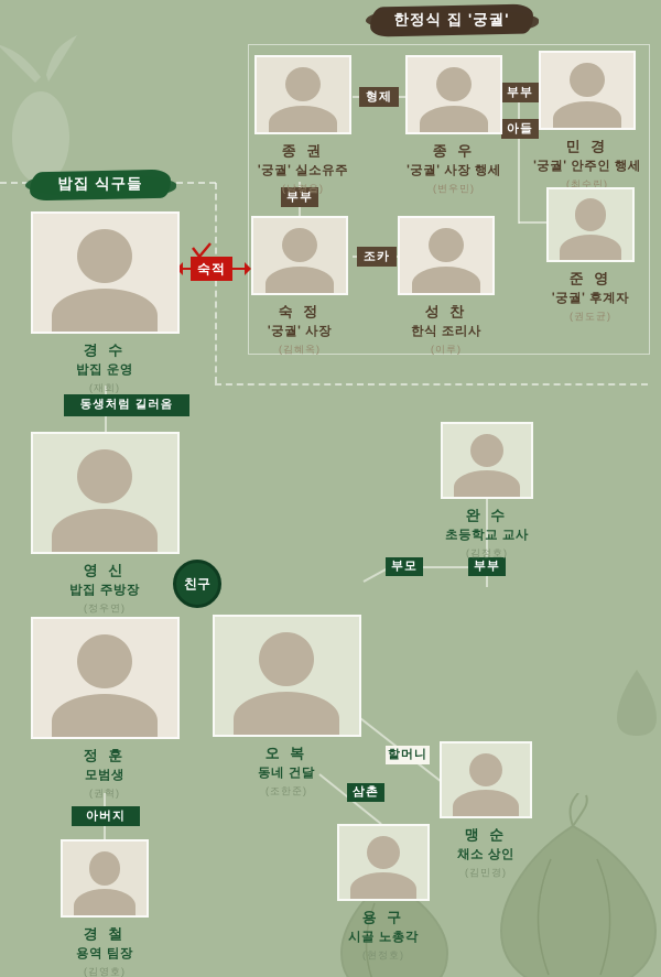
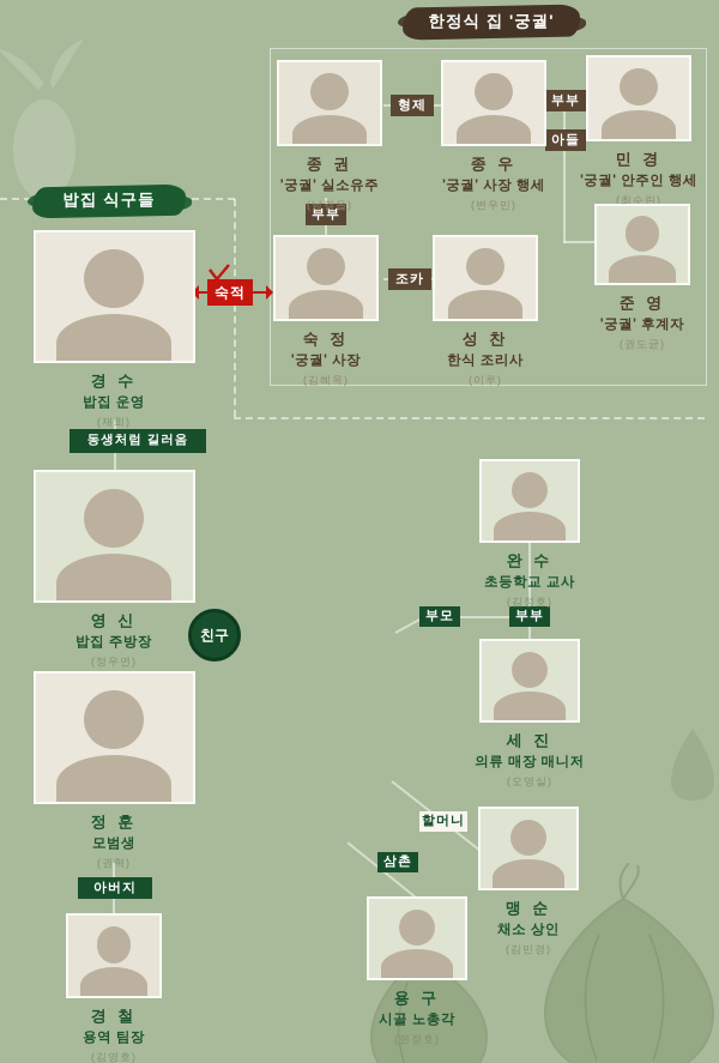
  한정식 집 '궁궐'
  밥집 식구들
  형제
  부부
  아들
  부부
  조카
  숙적
  동생처럼 길러옴
  친구
  부모
  부부
  할머니
  삼촌
  아버지
  종 권
  '궁궐' 실소유주
  (남경읍)
  종 우
  '궁궐' 사장 행세
  (변우민)
  민 경
  '궁궐' 안주인 행세
  (최수린)
  숙 정
  '궁궐' 사장
  (김혜옥)
  성 찬
  한식 조리사
  (이루)
  준 영
  '궁궐' 후계자
  (권도균)
  경 수
  밥집 운영
  (재희)
  영 신
  밥집 주방장
  (정우연)
  정 훈
  모범생
  (권혁)
- 오 복
- 동네 건달
- (조한준)
  완 수
  초등학교 교사
  (김정호)
+ 세 진
+ 의류 매장 매니저
+ (오영실)
  맹 순
  채소 상인
  (김민경)
  용 구
  시골 노총각
  경 철
  용역 팀장
  (김영호)
